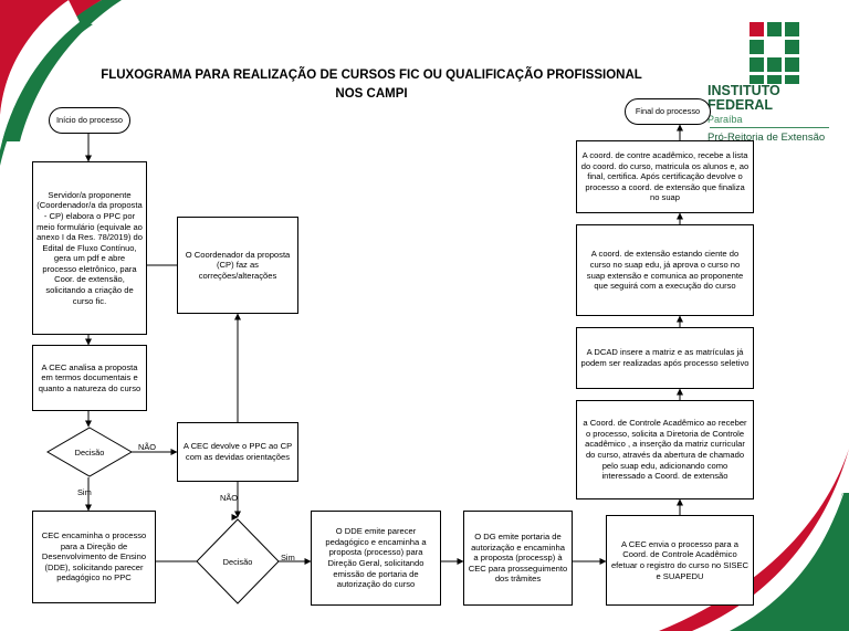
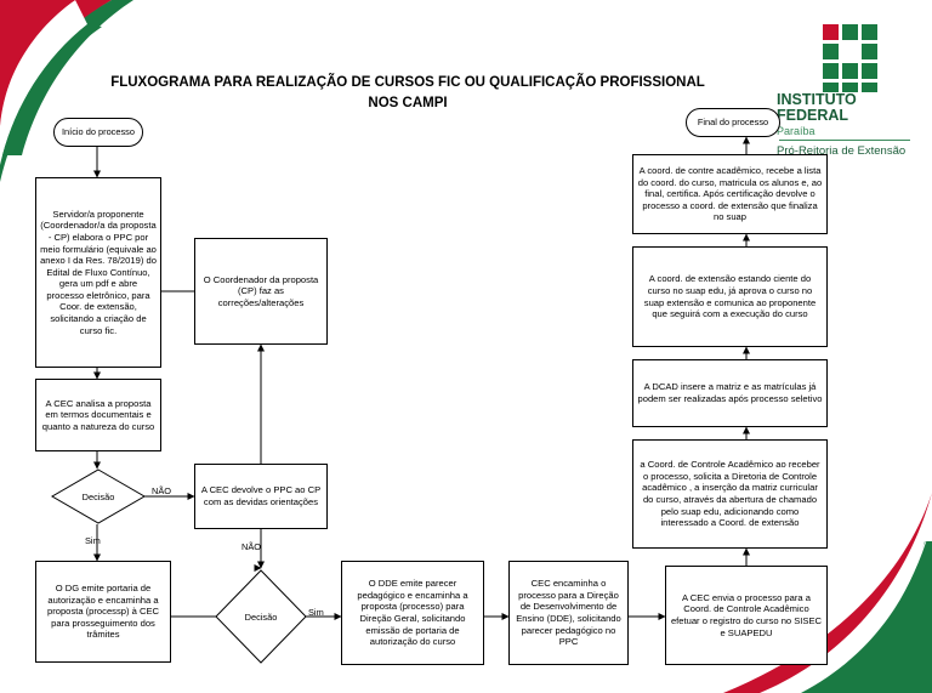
  INSTITUTO
  FEDERAL
  Paraíba
  Pró-Reitoria de Extensão
  FLUXOGRAMA PARA REALIZAÇÃO DE CURSOS FIC OU QUALIFICAÇÃO PROFISSIONAL
  NOS CAMPI
  Início do processo
  Servidor/a proponente (Coordenador/a da proposta - CP) elabora o PPC por meio formulário (equivale ao anexo I da Res. 78/2019) do Edital de Fluxo Contínuo, gera um pdf e abre processo eletrônico, para Coor. de extensão, solicitando a criação de curso fic.
  A CEC analisa a proposta em termos documentais e quanto a natureza do curso
  Decisão
- CEC encaminha o processo para a Direção de Desenvolvimento de Ensino (DDE), solicitando parecer pedagógico no PPC
+ O DG emite portaria de autorização e encaminha a proposta (processp) à CEC para prosseguimento dos trâmites
  A CEC devolve o PPC ao CP com as devidas orientações
  O Coordenador da proposta (CP) faz as correções/alterações
  Decisão
  O DDE emite parecer pedagógico e encaminha a proposta (processo) para Direção Geral, solicitando emissão de portaria de autorização do curso
- O DG emite portaria de autorização e encaminha a proposta (processp) à CEC para prosseguimento dos trâmites
+ CEC encaminha o processo para a Direção de Desenvolvimento de Ensino (DDE), solicitando parecer pedagógico no PPC
  A CEC envia o processo para a Coord. de Controle Acadêmico efetuar o registro do curso no SISEC e SUAPEDU
  a Coord. de Controle Acadêmico ao receber o processo, solicita a Diretoria de Controle acadêmico , a inserção da matriz curricular do curso, através da abertura de chamado pelo suap edu, adicionando como interessado a Coord. de extensão
  A DCAD insere a matriz e as matrículas já podem ser realizadas após processo seletivo
  A coord. de extensão estando ciente do curso no suap edu, já aprova o curso no suap extensão e comunica ao proponente que seguirá com a execução do curso
  A coord. de contre acadêmico, recebe a lista do coord. do curso, matricula os alunos e, ao final, certifica. Após certificação devolve o processo a coord. de extensão que finaliza no suap
  Final do processo
  NÃO
  Sim
  NÃO
  Sim
